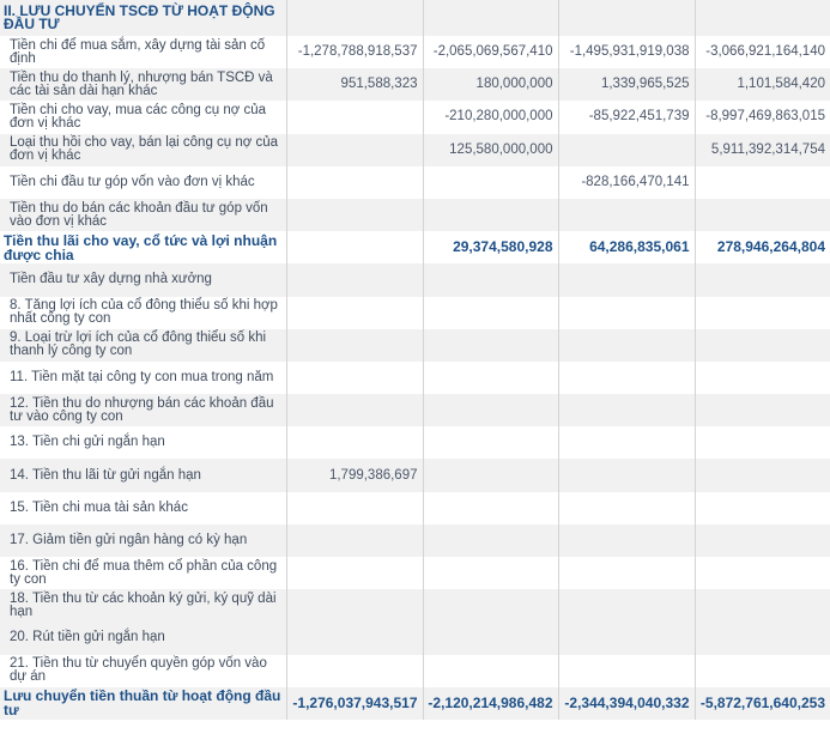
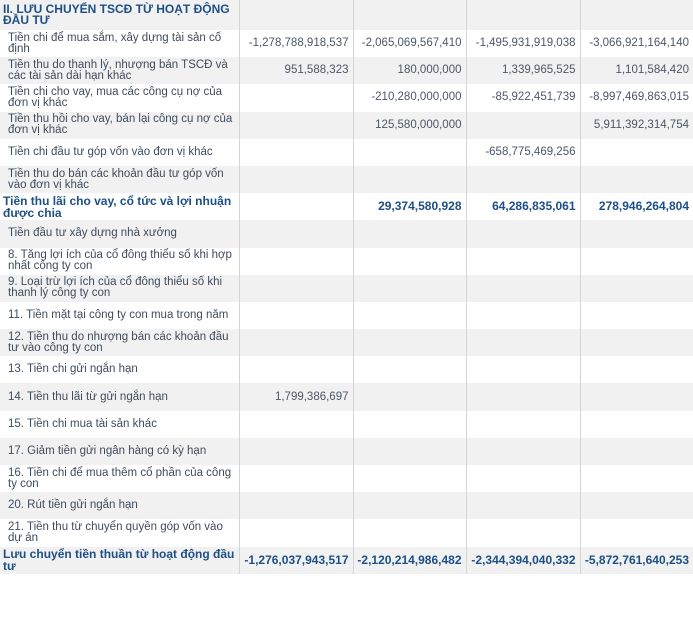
  II. LƯU CHUYỂN TSCĐ TỪ HOẠT ĐỘNG ĐẦU TƯ
  Tiền chi để mua sắm, xây dựng tài sản cố định	-1,278,788,918,537	-2,065,069,567,410	-1,495,931,919,038	-3,066,921,164,140
  Tiền thu do thanh lý, nhượng bán TSCĐ và các tài sản dài hạn khác	951,588,323	180,000,000	1,339,965,525	1,101,584,420
  Tiền chi cho vay, mua các công cụ nợ của đơn vị khác		-210,280,000,000	-85,922,451,739	-8,997,469,863,015
- Loại thu hồi cho vay, bán lại công cụ nợ của đơn vị khác		125,580,000,000		5,911,392,314,754
+ Tiền thu hồi cho vay, bán lại công cụ nợ của đơn vị khác		125,580,000,000		5,911,392,314,754
- Tiền chi đầu tư góp vốn vào đơn vị khác			-828,166,470,141
+ Tiền chi đầu tư góp vốn vào đơn vị khác			-658,775,469,256
  Tiền thu do bán các khoản đầu tư góp vốn vào đơn vị khác
  Tiền thu lãi cho vay, cổ tức và lợi nhuận được chia		29,374,580,928	64,286,835,061	278,946,264,804
  Tiền đầu tư xây dựng nhà xưởng
  8. Tăng lợi ích của cổ đông thiểu số khi hợp nhất công ty con
  9. Loại trừ lợi ích của cổ đông thiểu số khi thanh lý công ty con
  11. Tiền mặt tại công ty con mua trong năm
  12. Tiền thu do nhượng bán các khoản đầu tư vào công ty con
  13. Tiền chi gửi ngắn hạn
  14. Tiền thu lãi từ gửi ngắn hạn	1,799,386,697
  15. Tiền chi mua tài sản khác
  17. Giảm tiền gửi ngân hàng có kỳ hạn
  16. Tiền chi để mua thêm cổ phần của công ty con
- 18. Tiền thu từ các khoản ký gửi, ký quỹ dài hạn
  20. Rút tiền gửi ngắn hạn
  21. Tiền thu từ chuyển quyền góp vốn vào dự án
  Lưu chuyển tiền thuần từ hoạt động đầu tư	-1,276,037,943,517	-2,120,214,986,482	-2,344,394,040,332	-5,872,761,640,253
